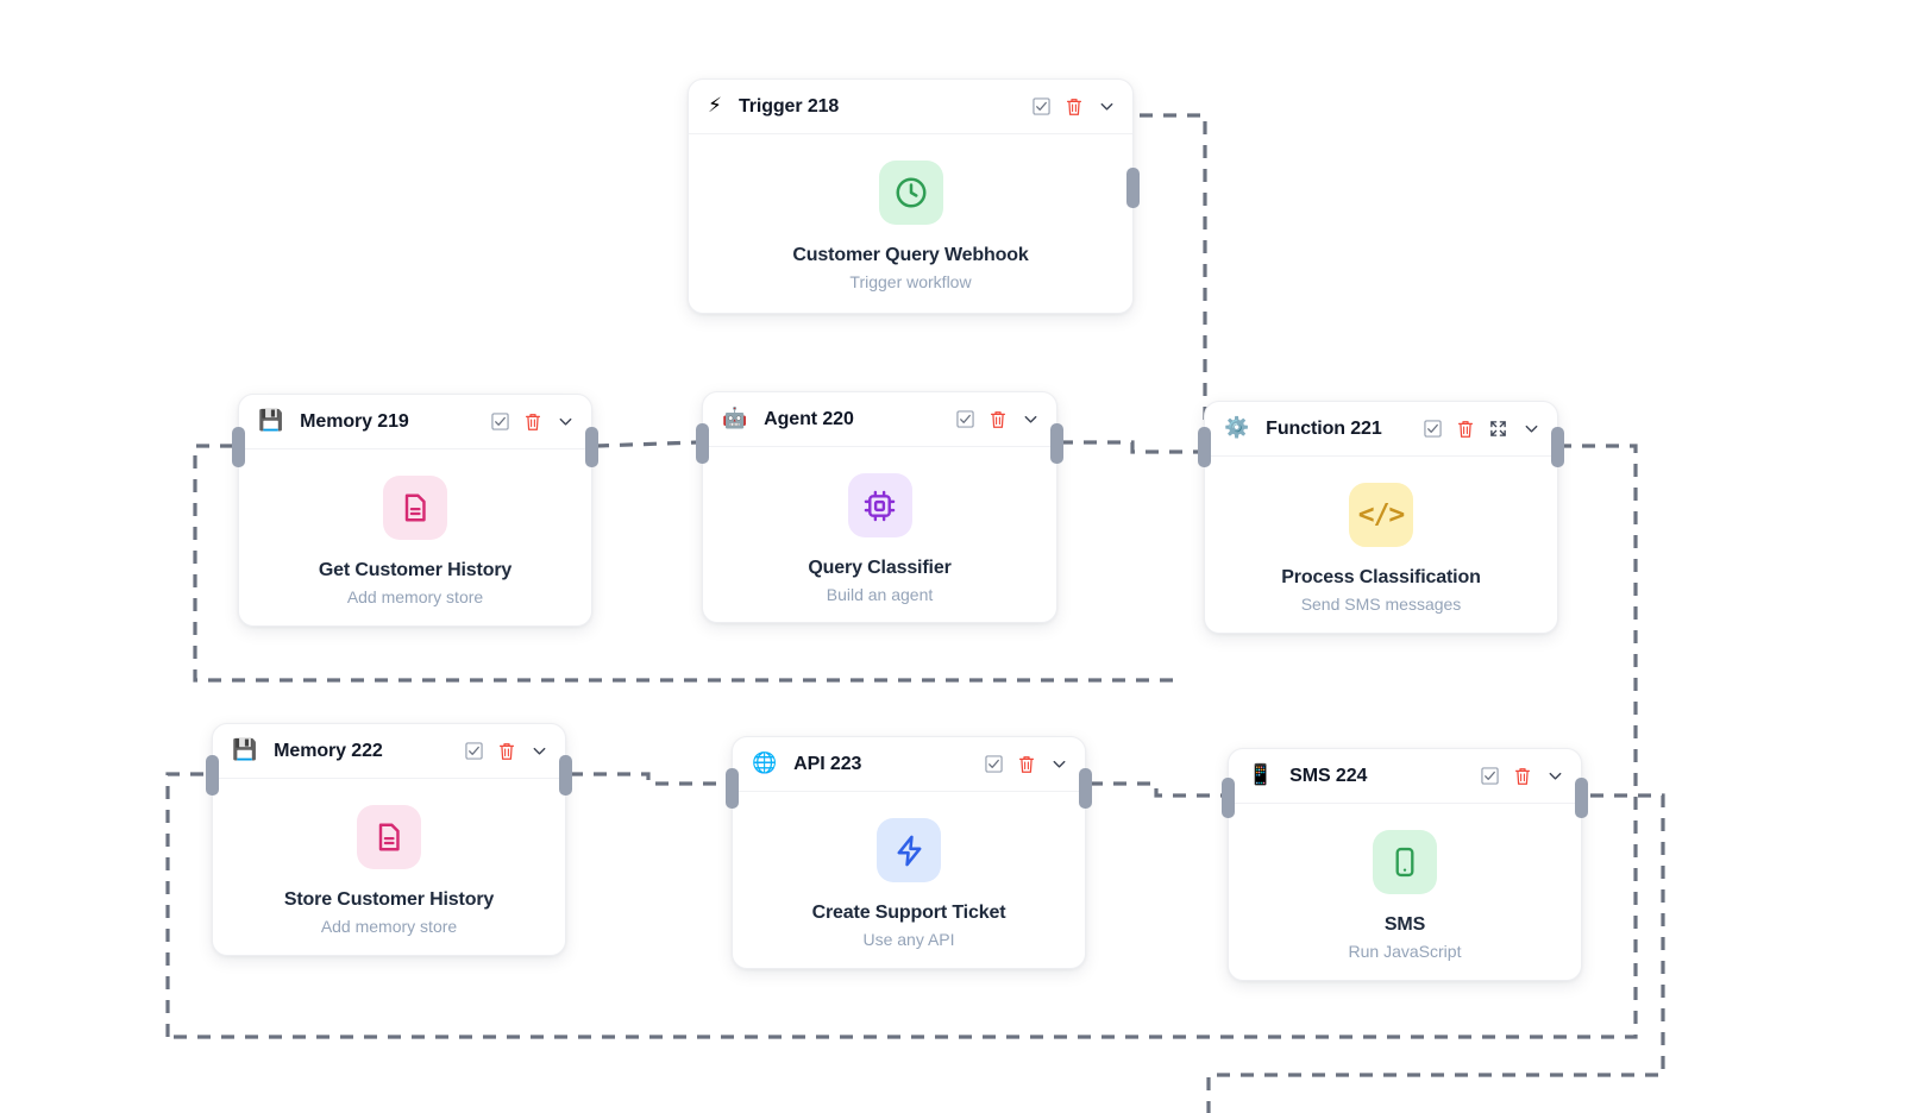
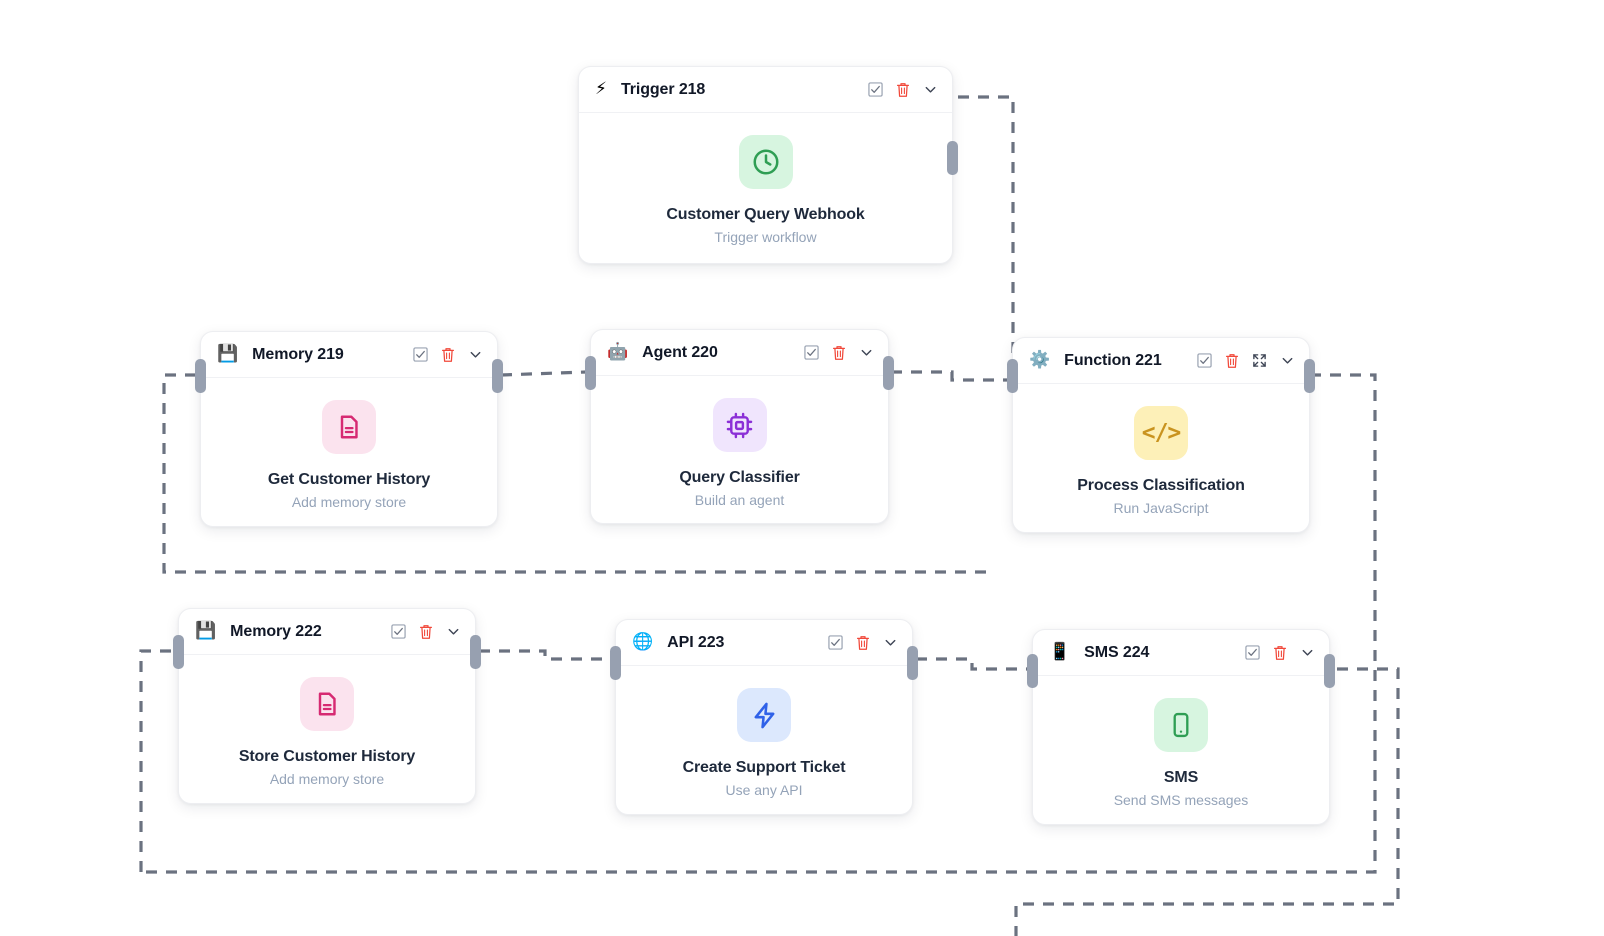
  ⚡
  Trigger 218
  Customer Query Webhook
  Trigger workflow
  💾
  Memory 219
  Get Customer History
  Add memory store
  🤖
  Agent 220
  Query Classifier
  Build an agent
  ⚙️
  Function 221
  </>
  Process Classification
- Send SMS messages
+ Run JavaScript
  💾
  Memory 222
  Store Customer History
  Add memory store
  🌐
  API 223
  Create Support Ticket
  Use any API
  📱
  SMS 224
  SMS
- Run JavaScript
+ Send SMS messages
